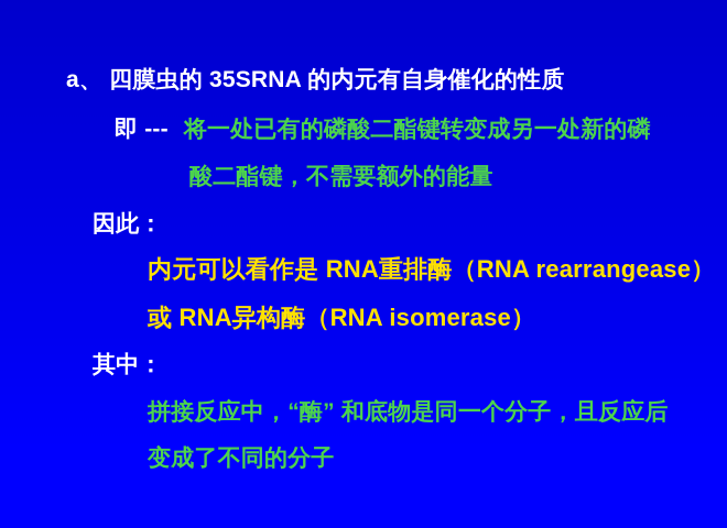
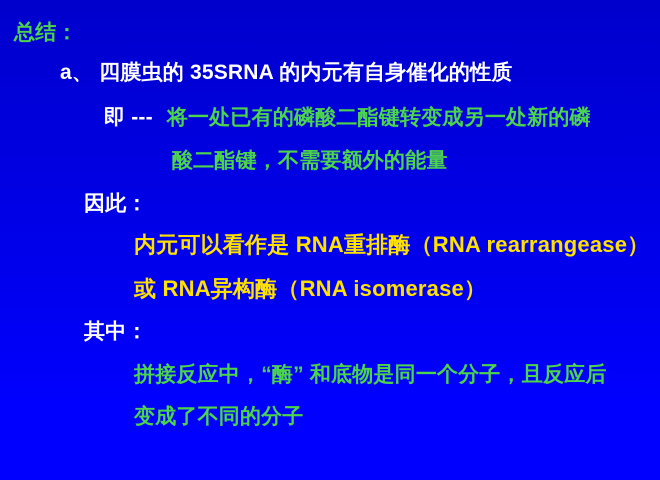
+ 总结：
  a、 四膜虫的 35SRNA 的内元有自身催化的性质
  即 --- 将一处已有的磷酸二酯键转变成另一处新的磷
  酸二酯键，不需要额外的能量
  因此：
  内元可以看作是 RNA重排酶（RNA rearrangease）
  或 RNA异构酶（RNA isomerase）
  其中：
  拼接反应中，“酶” 和底物是同一个分子，且反应后
  变成了不同的分子
